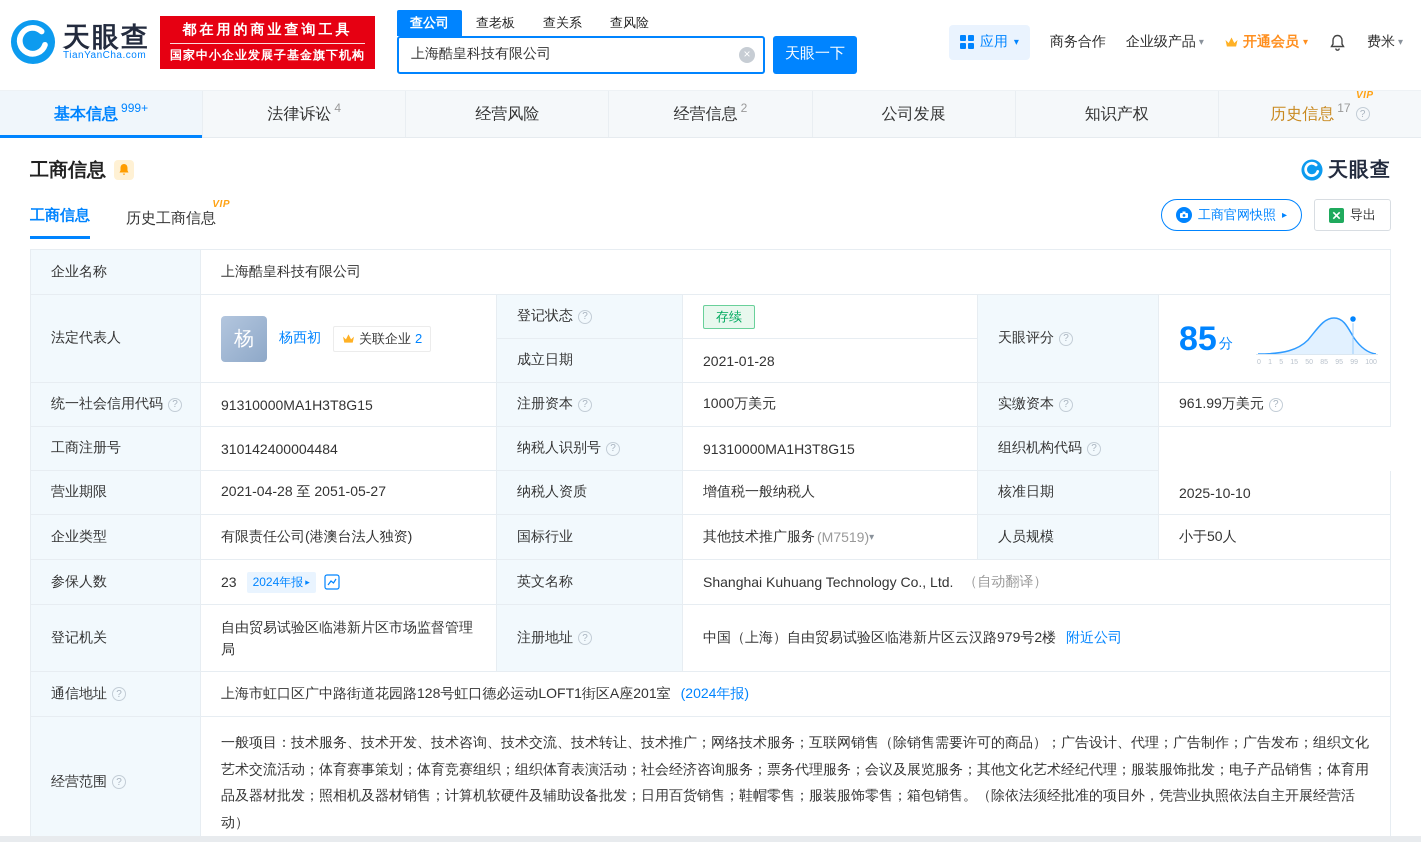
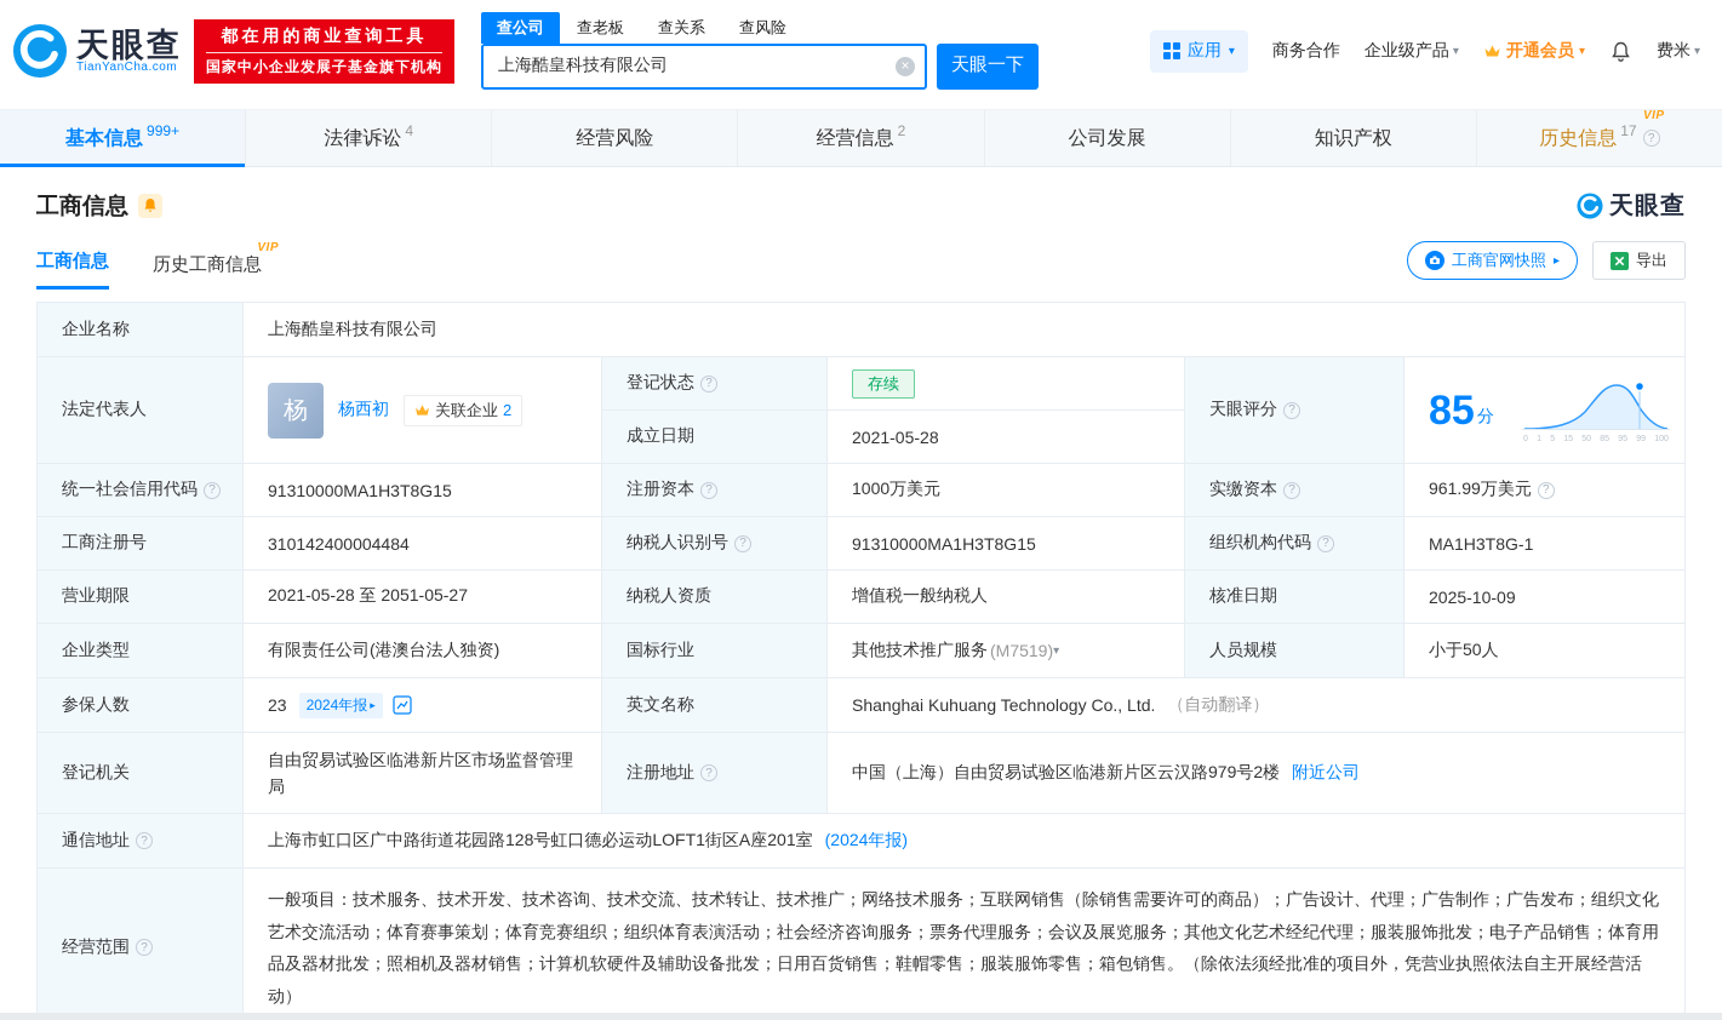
  天眼查
  TianYanCha.com
  都在用的商业查询工具
  国家中小企业发展子基金旗下机构
  查公司
  查老板
  查关系
  查风险
  上海酷皇科技有限公司
  ×
  天眼一下
  应用
  ▾
  商务合作
  企业级产品
  ▾
  开通会员
  ▾
  费米
  ▾
  基本信息
  999+
  法律诉讼
  4
  经营风险
  经营信息
  2
  公司发展
  知识产权
  VIP
  历史信息
  17
  ?
  工商信息
  天眼查
  工商信息
  VIP
  历史工商信息
  工商官网快照
  ▸
  导出
  企业名称
  上海酷皇科技有限公司
  法定代表人
  杨
  杨西初
  关联企业
  2
  登记状态
  ?
  存续
  天眼评分
  ?
  85
  分
  成立日期
- 2021-01-28
+ 2021-05-28
  统一社会信用代码
  ?
  91310000MA1H3T8G15
  注册资本
  ?
  1000万美元
  实缴资本
  ?
  961.99万美元
  ?
  工商注册号
  310142400004484
  纳税人识别号
  ?
  91310000MA1H3T8G15
  组织机构代码
  ?
+ MA1H3T8G-1
  营业期限
- 2021-04-28 至 2051-05-27
+ 2021-05-28 至 2051-05-27
  纳税人资质
  增值税一般纳税人
  核准日期
- 2025-10-10
+ 2025-10-09
  企业类型
  有限责任公司(港澳台法人独资)
  国标行业
  其他技术推广服务
  (M7519)
  ▾
  人员规模
  小于50人
  参保人数
  23
  2024年报
  ▸
  英文名称
  Shanghai Kuhuang Technology Co., Ltd.
  （自动翻译）
  登记机关
  自由贸易试验区临港新片区市场监督管理局
  注册地址
  ?
  中国（上海）自由贸易试验区临港新片区云汉路979号2楼
  附近公司
  通信地址
  ?
  上海市虹口区广中路街道花园路128号虹口德必运动LOFT1街区A座201室
  (2024年报)
  经营范围
  ?
  一般项目：技术服务、技术开发、技术咨询、技术交流、技术转让、技术推广；网络技术服务；互联网销售（除销售需要许可的商品）；广告设计、代理；广告制作；广告发布；组织文化艺术交流活动；体育赛事策划；体育竞赛组织；组织体育表演活动；社会经济咨询服务；票务代理服务；会议及展览服务；其他文化艺术经纪代理；服装服饰批发；电子产品销售；体育用品及器材批发；照相机及器材销售；计算机软硬件及辅助设备批发；日用百货销售；鞋帽零售；服装服饰零售；箱包销售。（除依法须经批准的项目外，凭营业执照依法自主开展经营活动）
